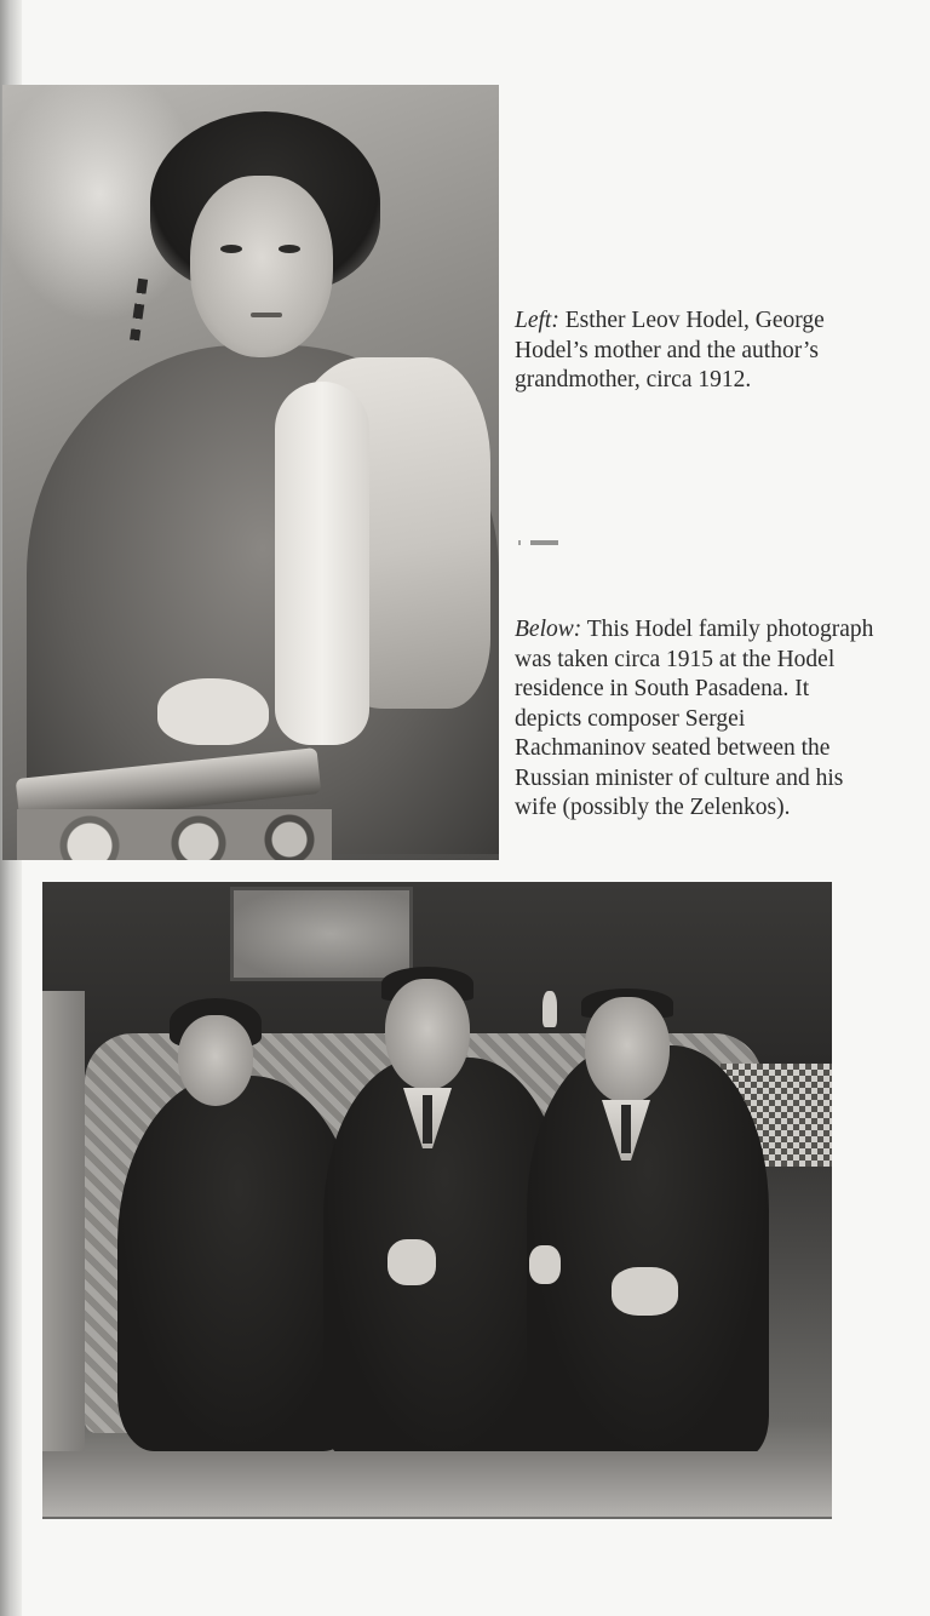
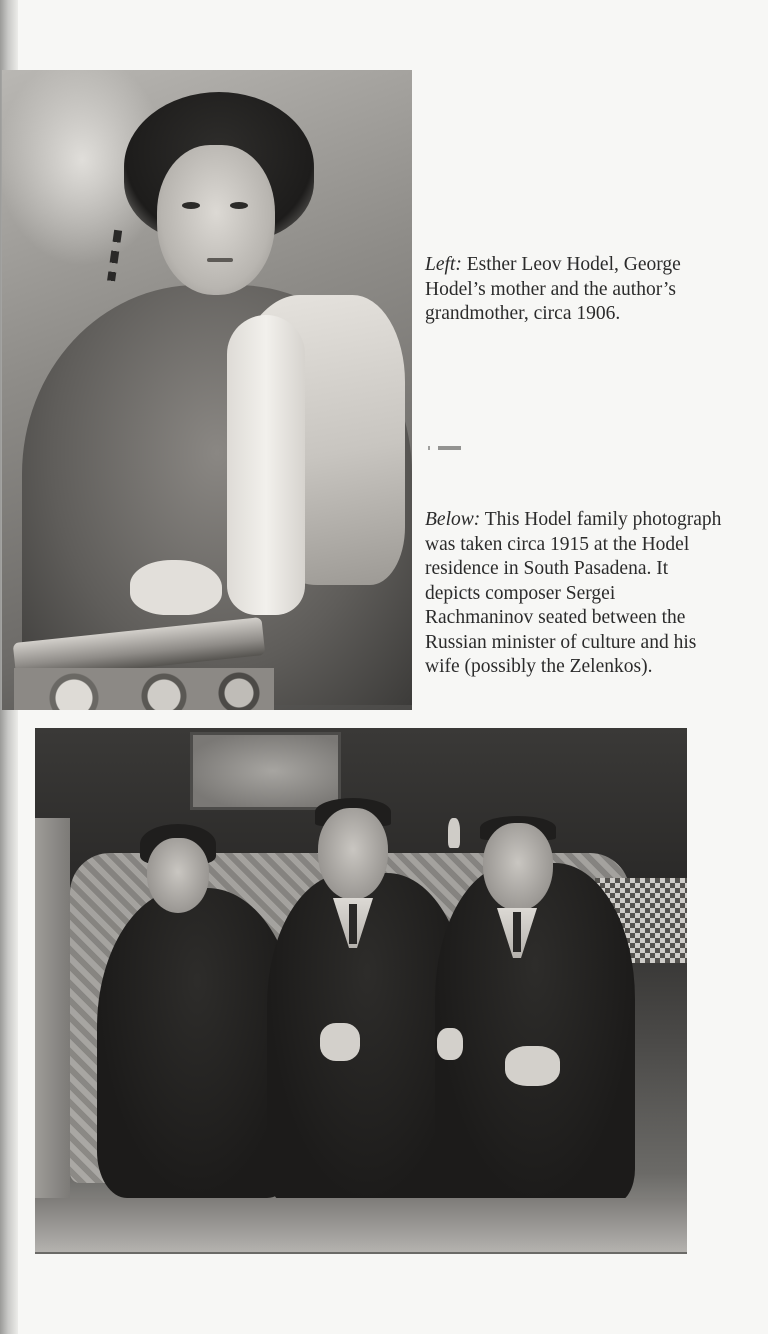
- Left: Esther Leov Hodel, George Hodel’s mother and the author’s grandmother, circa 1912.
+ Left: Esther Leov Hodel, George Hodel’s mother and the author’s grandmother, circa 1906.
  Below: This Hodel family photograph was taken circa 1915 at the Hodel residence in South Pasadena. It depicts composer Sergei Rachmaninov seated between the Russian minister of culture and his wife (possibly the Zelenkos).
